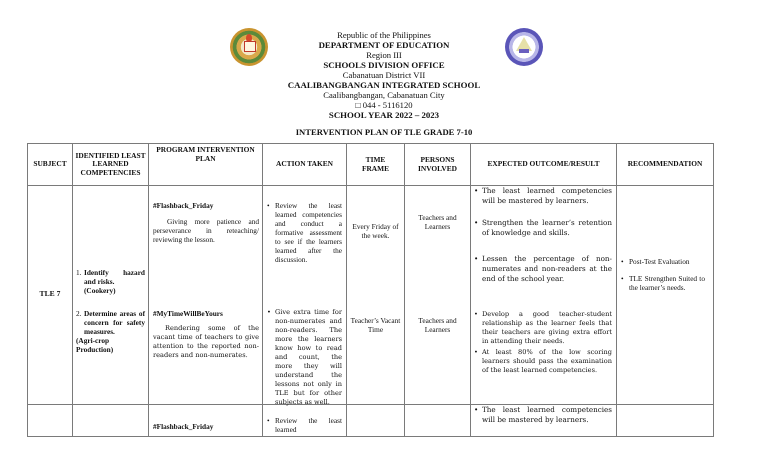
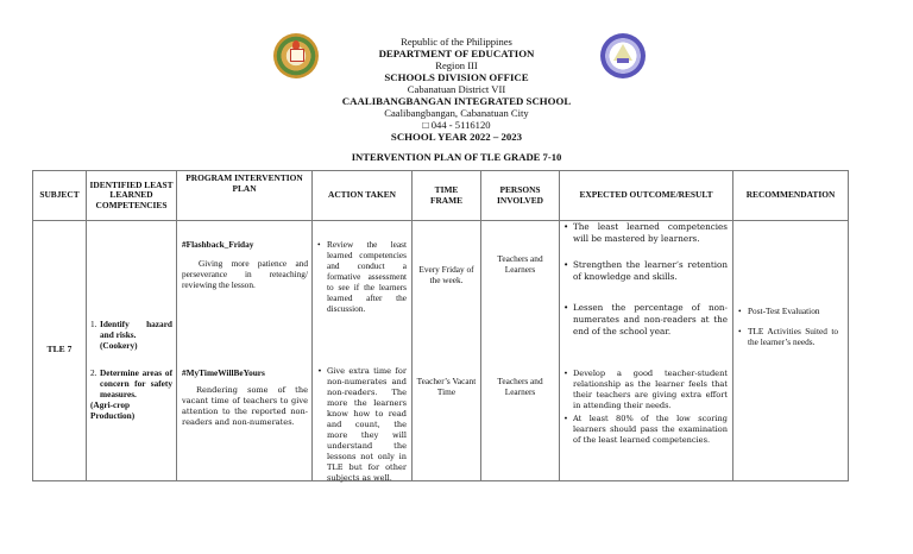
  Republic of the Philippines
  DEPARTMENT OF EDUCATION
  Region III
  SCHOOLS DIVISION OFFICE
  Cabanatuan District VII
  CAALIBANGBANGAN INTEGRATED SCHOOL
  Caalibangbangan, Cabanatuan City
  □ 044 - 5116120
  SCHOOL YEAR 2022 – 2023
  INTERVENTION PLAN OF TLE GRADE 7-10
  SUBJECT	IDENTIFIED LEAST LEARNED COMPETENCIES	PROGRAM INTERVENTION PLAN	ACTION TAKEN	TIME FRAME	PERSONS INVOLVED	EXPECTED OUTCOME/RESULT	RECOMMENDATION
- TLE 7	1. Identify hazard and risks. (Cookery) 2. Determine areas of concern for safety measures. (Agri-crop Production)	#Flashback_Friday Giving more patience and perseverance in reteaching/ reviewing the lesson. #MyTimeWillBeYours Rendering some of the vacant time of teachers to give attention to the reported non-readers and non-numerates.	Review the least learned competencies and conduct a formative assessment to see if the learners learned after the discussion. Give extra time for non-numerates and non-readers. The more the learners know how to read and count, the more they will understand the lessons not only in TLE but for other subjects as well.	Every Friday of the week. Teacher’s Vacant Time	Teachers and Learners Teachers and Learners	The least learned competencies will be mastered by learners. Strengthen the learner’s retention of knowledge and skills. Lessen the percentage of non-numerates and non-readers at the end of the school year. Develop a good teacher-student relationship as the learner feels that their teachers are giving extra effort in attending their needs. At least 80% of the low scoring learners should pass the examination of the least learned competencies.	Post-Test Evaluation TLE Strengthen Suited to the learner’s needs.
+ TLE 7	1. Identify hazard and risks. (Cookery) 2. Determine areas of concern for safety measures. (Agri-crop Production)	#Flashback_Friday Giving more patience and perseverance in reteaching/ reviewing the lesson. #MyTimeWillBeYours Rendering some of the vacant time of teachers to give attention to the reported non-readers and non-numerates.	Review the least learned competencies and conduct a formative assessment to see if the learners learned after the discussion. Give extra time for non-numerates and non-readers. The more the learners know how to read and count, the more they will understand the lessons not only in TLE but for other subjects as well.	Every Friday of the week. Teacher’s Vacant Time	Teachers and Learners Teachers and Learners	The least learned competencies will be mastered by learners. Strengthen the learner’s retention of knowledge and skills. Lessen the percentage of non-numerates and non-readers at the end of the school year. Develop a good teacher-student relationship as the learner feels that their teachers are giving extra effort in attending their needs. At least 80% of the low scoring learners should pass the examination of the least learned competencies.	Post-Test Evaluation TLE Activities Suited to the learner’s needs.
- 		#Flashback_Friday	Review the least learned			The least learned competencies will be mastered by learners.
